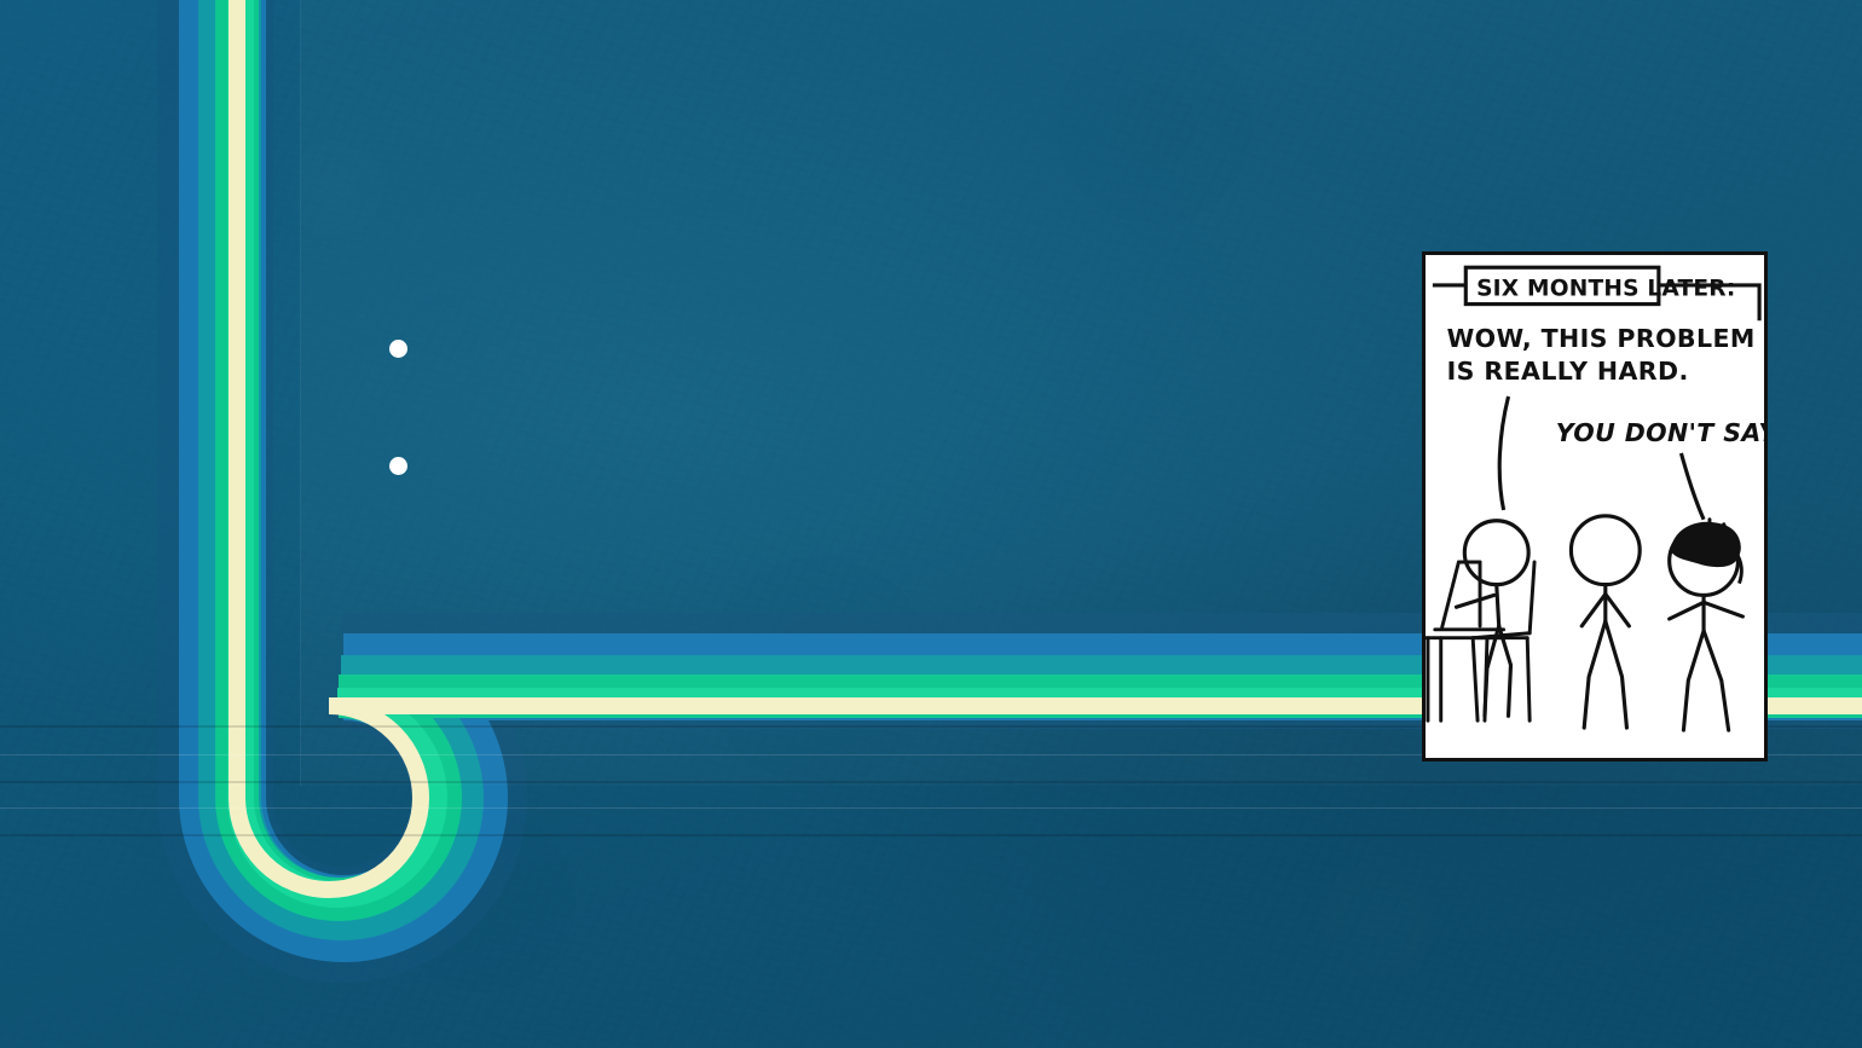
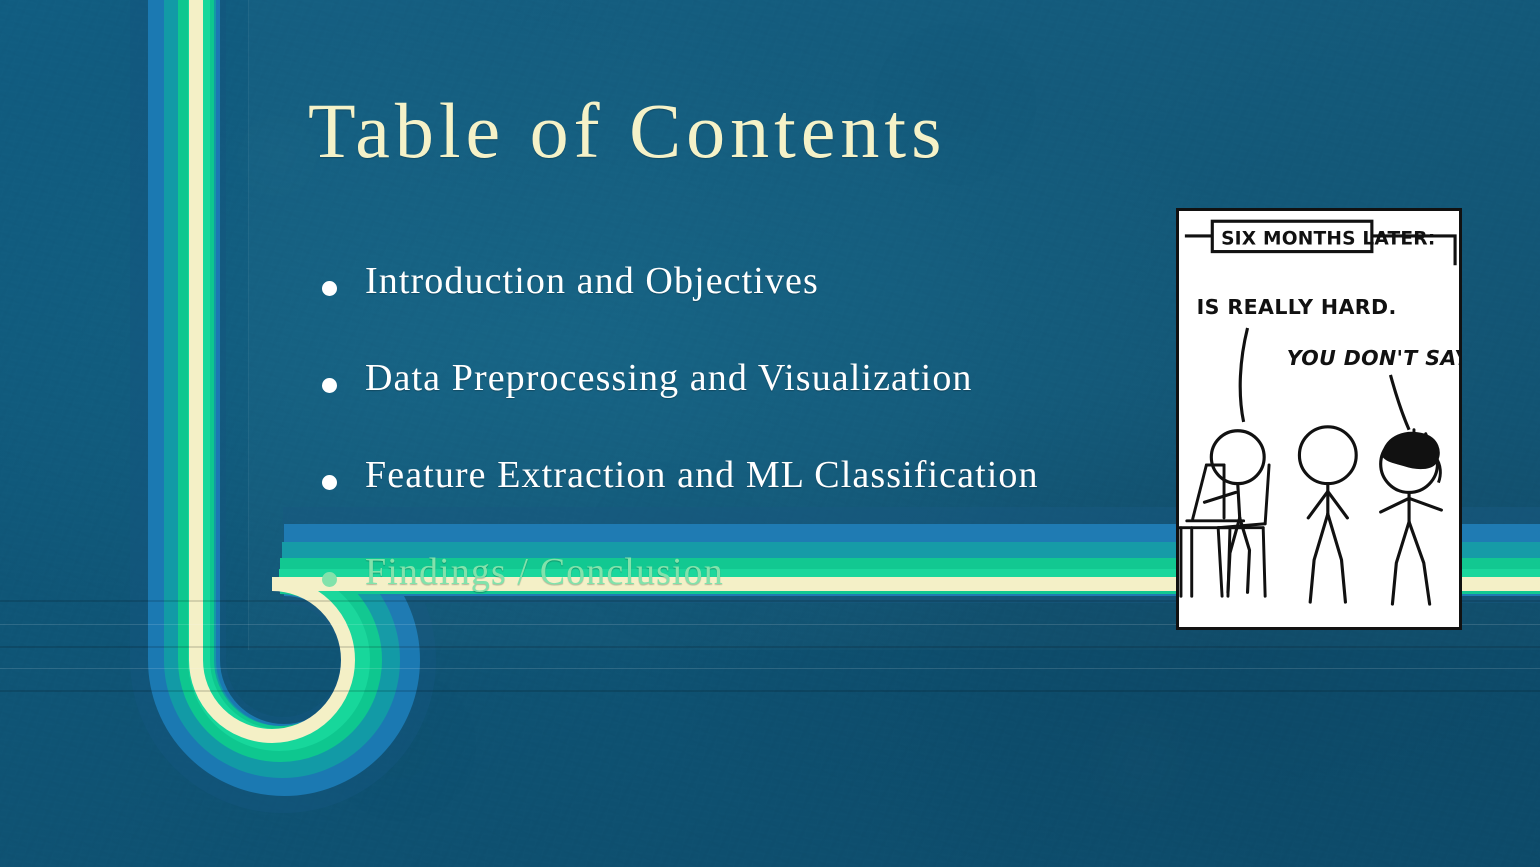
+ Table of Contents
+ Introduction and Objectives
+ Data Preprocessing and Visualization
+ Feature Extraction and ML Classification
+ Findings / Conclusion
  SIX MONTHS LATER:
- WOW, THIS PROBLEM
  IS REALLY HARD.
  YOU DON'T SA
